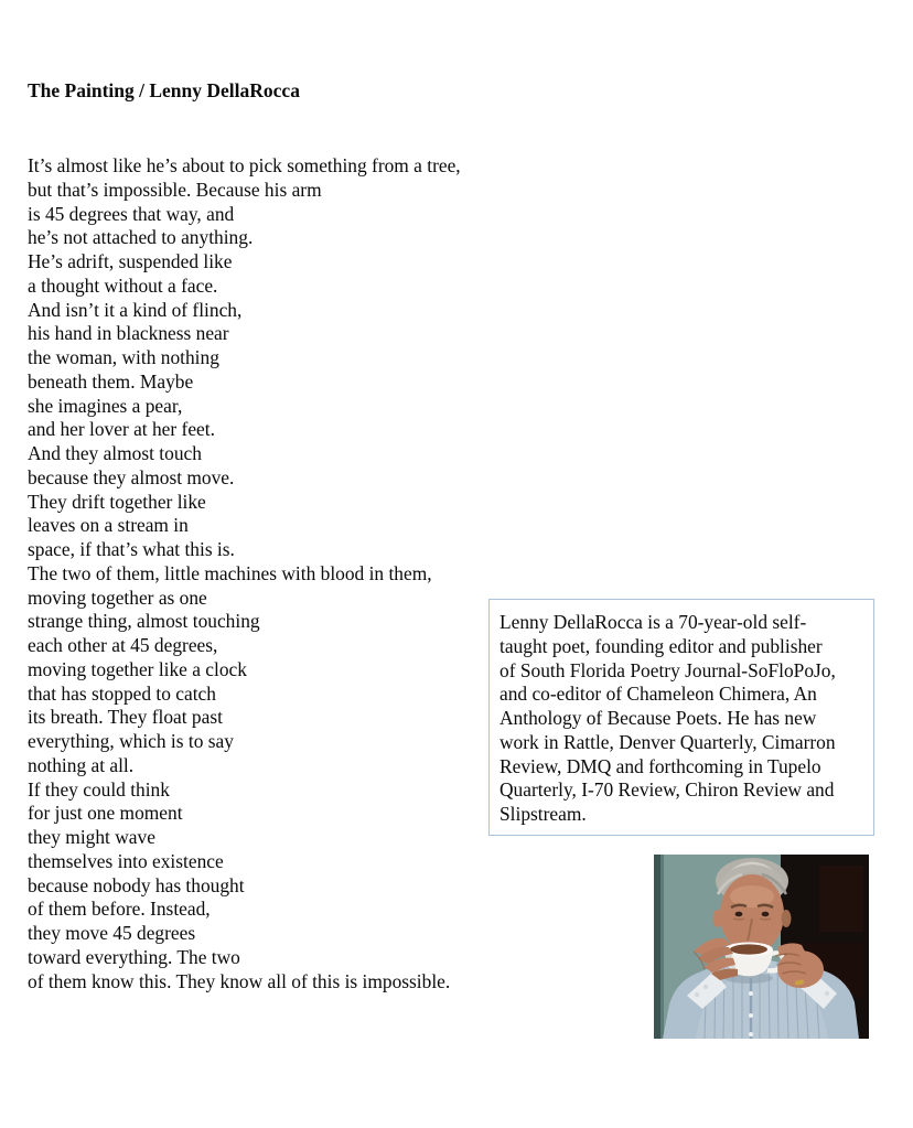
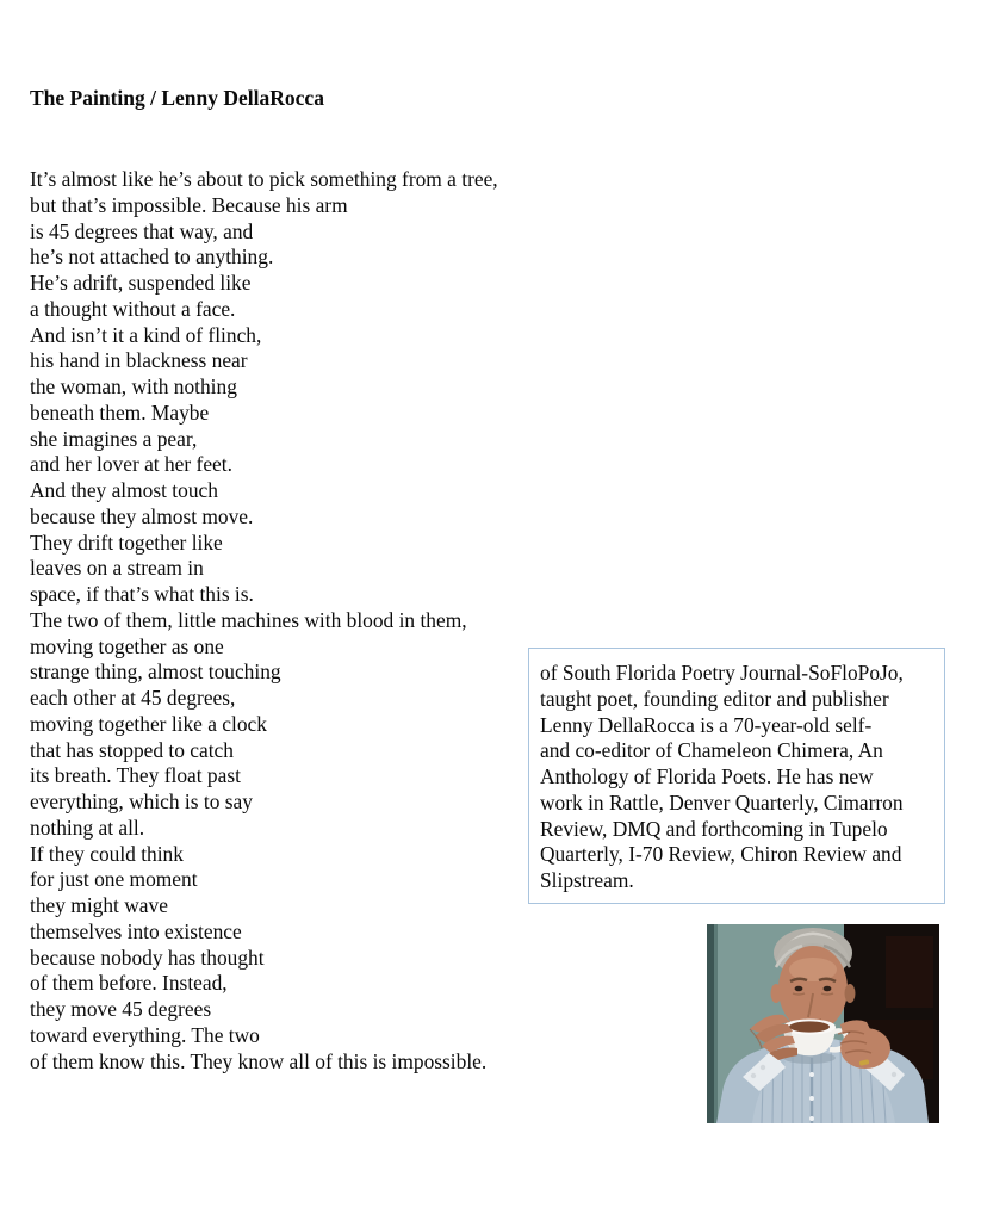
  The Painting / Lenny DellaRocca
  It’s almost like he’s about to pick something from a tree,
  but that’s impossible. Because his arm
  is 45 degrees that way, and
  he’s not attached to anything.
  He’s adrift, suspended like
  a thought without a face.
  And isn’t it a kind of flinch,
  his hand in blackness near
  the woman, with nothing
  beneath them. Maybe
  she imagines a pear,
  and her lover at her feet.
  And they almost touch
  because they almost move.
  They drift together like
  leaves on a stream in
  space, if that’s what this is.
  The two of them, little machines with blood in them,
  moving together as one
  strange thing, almost touching
  each other at 45 degrees,
  moving together like a clock
  that has stopped to catch
  its breath. They float past
  everything, which is to say
  nothing at all.
  If they could think
  for just one moment
  they might wave
  themselves into existence
  because nobody has thought
  of them before. Instead,
  they move 45 degrees
  toward everything. The two
  of them know this. They know all of this is impossible.
- Lenny DellaRocca is a 70-year-old self-
+ of South Florida Poetry Journal-SoFloPoJo,
  taught poet, founding editor and publisher
- of South Florida Poetry Journal-SoFloPoJo,
+ Lenny DellaRocca is a 70-year-old self-
  and co-editor of Chameleon Chimera, An
- Anthology of Because Poets. He has new
+ Anthology of Florida Poets. He has new
  work in Rattle, Denver Quarterly, Cimarron
  Review, DMQ and forthcoming in Tupelo
  Quarterly, I-70 Review, Chiron Review and
  Slipstream.
